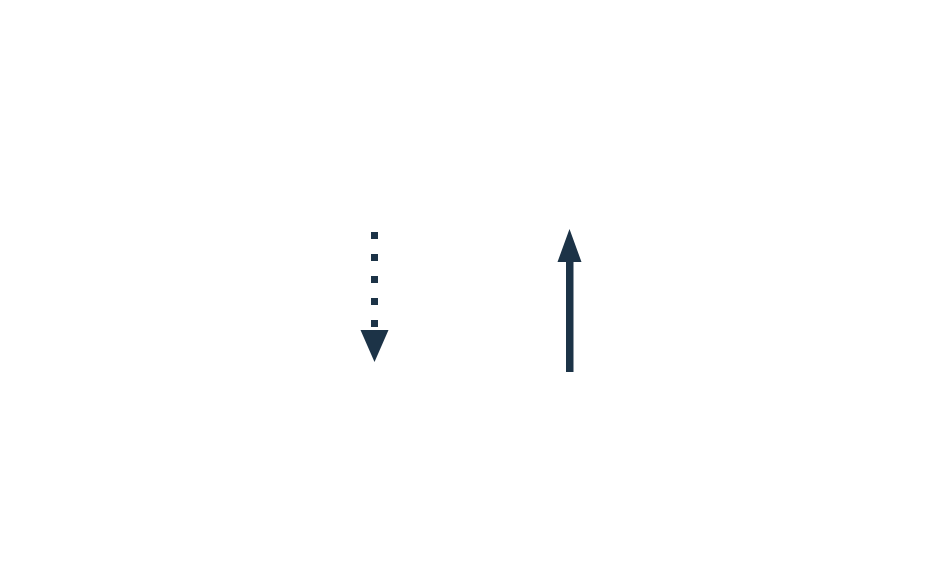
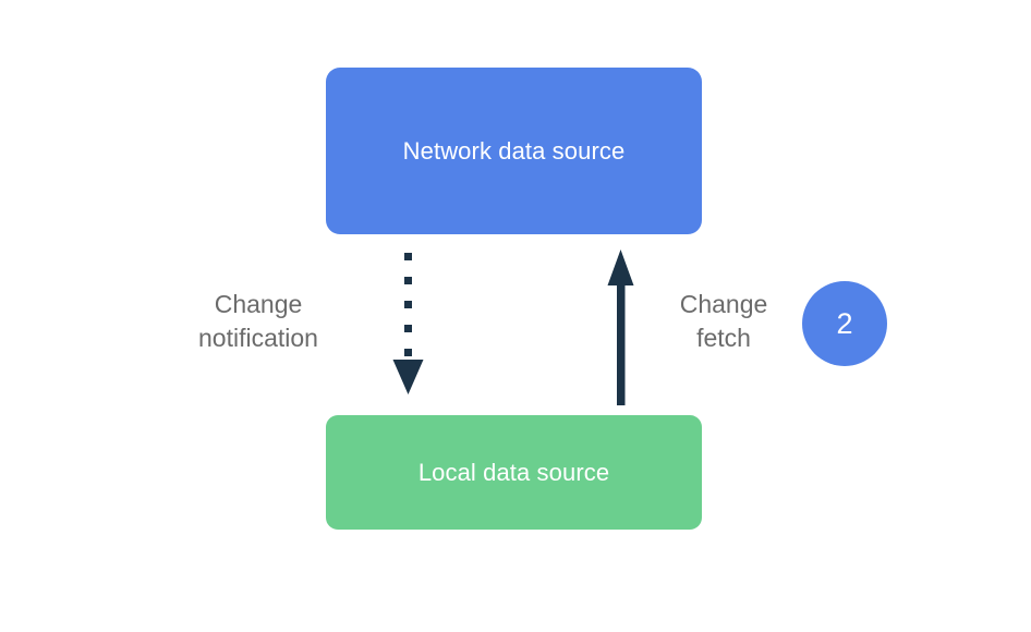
+ Network data source
+ Local data source
+ 2
+ Change notification
+ Change fetch
